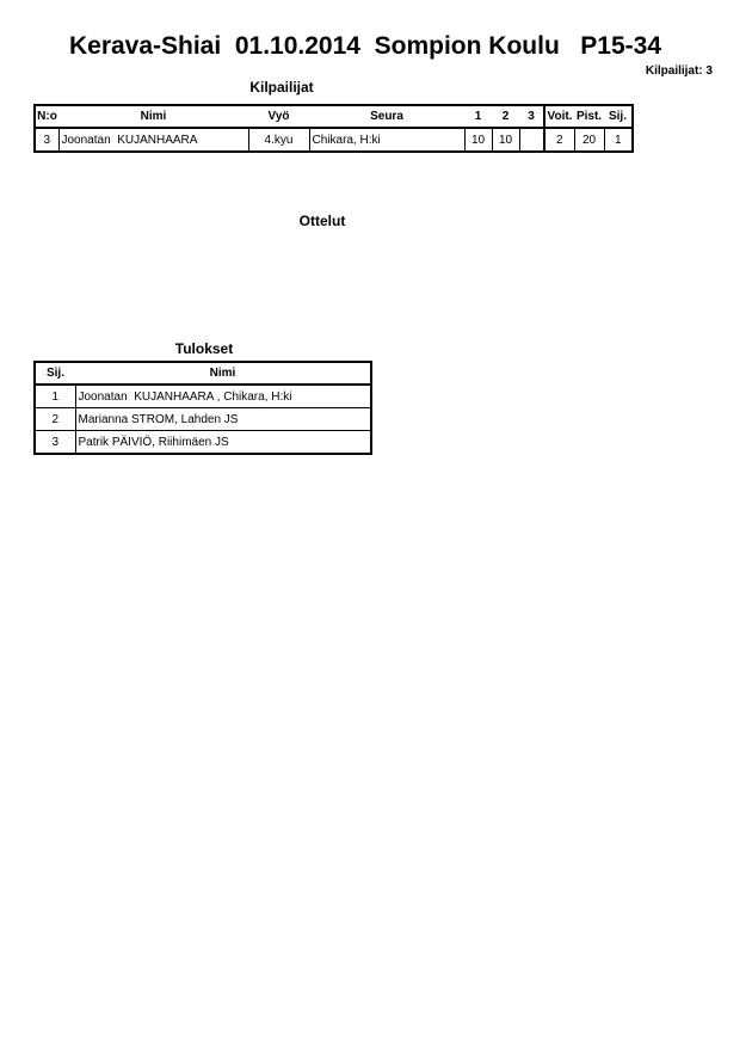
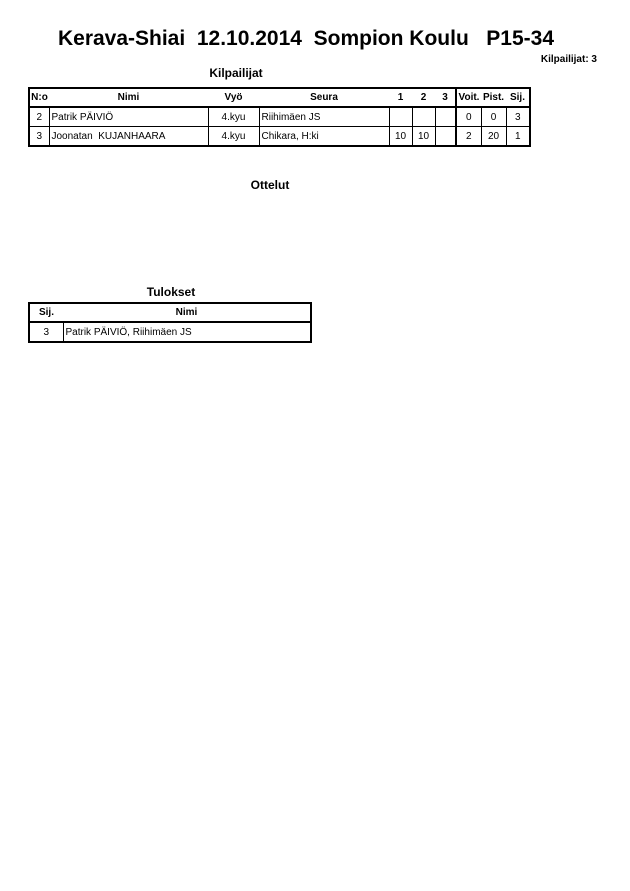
- Kerava-Shiai 01.10.2014 Sompion Koulu P15-34
+ Kerava-Shiai 12.10.2014 Sompion Koulu P15-34
  Kilpailijat: 3
  Kilpailijat
  N:o	Nimi	Vyö	Seura	1	2	3	Voit.	Pist.	Sij.
+ 2	Patrik PÄIVIÖ	4.kyu	Riihimäen JS				0	0	3
  3	Joonatan KUJANHAARA	4.kyu	Chikara, H:ki	10	10		2	20	1
  Ottelut
  Tulokset
  Sij.	Nimi
- 1	Joonatan KUJANHAARA , Chikara, H:ki
- 2	Marianna STROM, Lahden JS
  3	Patrik PÄIVIÖ, Riihimäen JS
